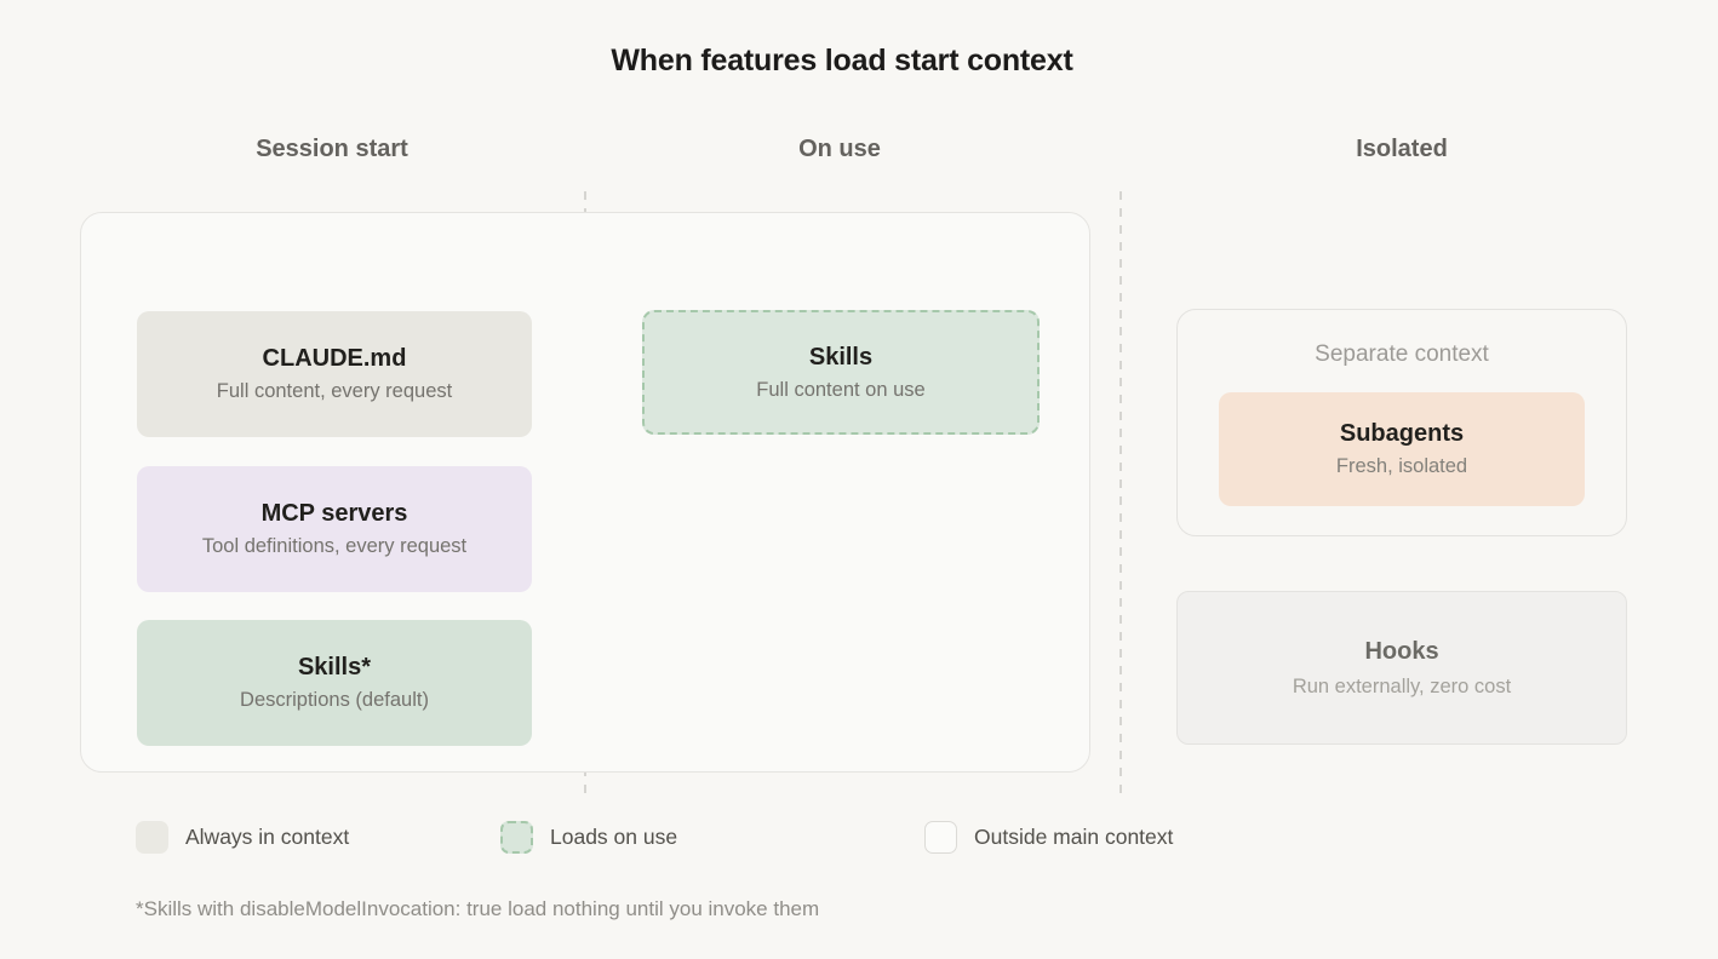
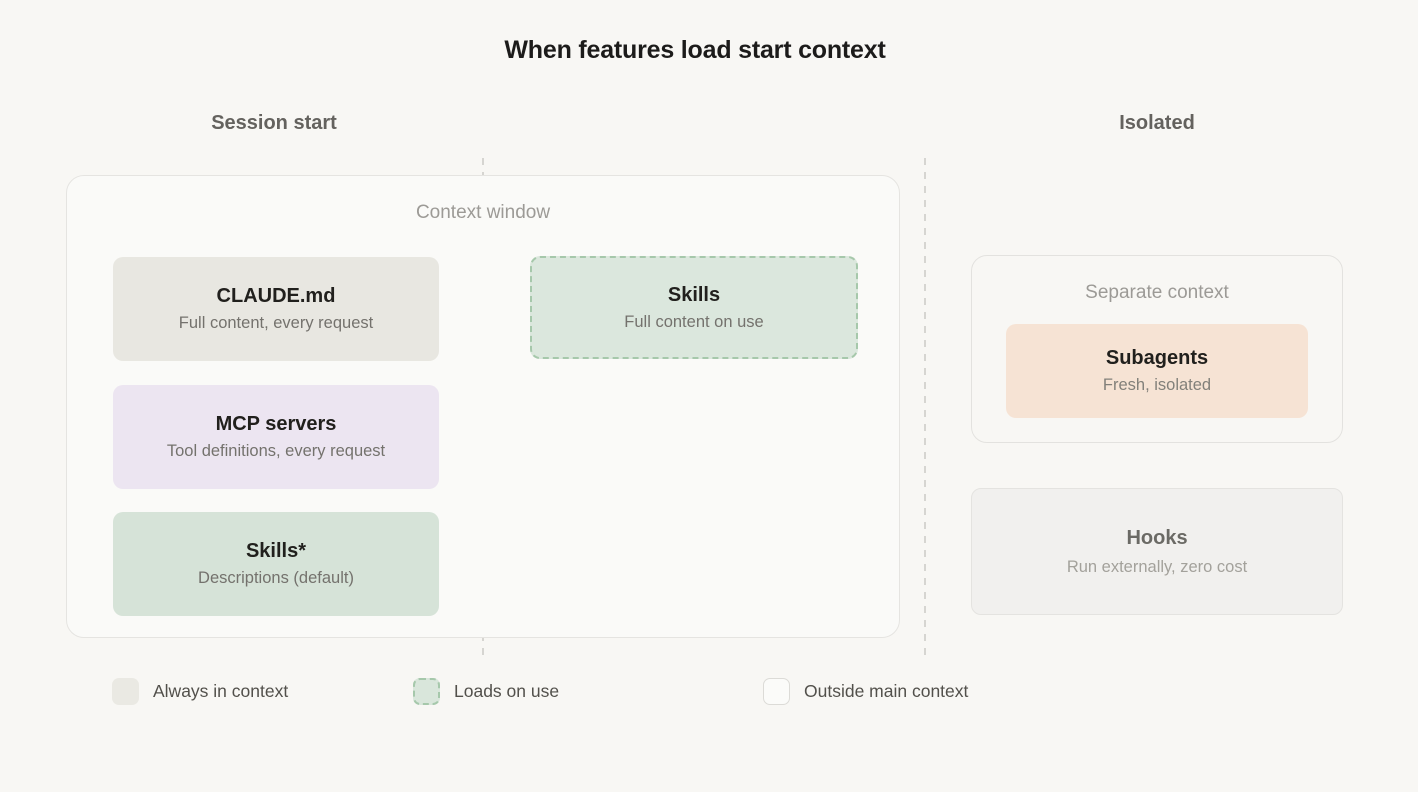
  When features load start context
  Session start
- On use
  Isolated
+ Context window
  CLAUDE.md
  Full content, every request
  MCP servers
  Tool definitions, every request
  Skills*
  Descriptions (default)
  Skills
  Full content on use
  Separate context
  Subagents
  Fresh, isolated
  Hooks
  Run externally, zero cost
  Always in context
  Loads on use
  Outside main context
- *Skills with disableModelInvocation: true load nothing until you invoke them
